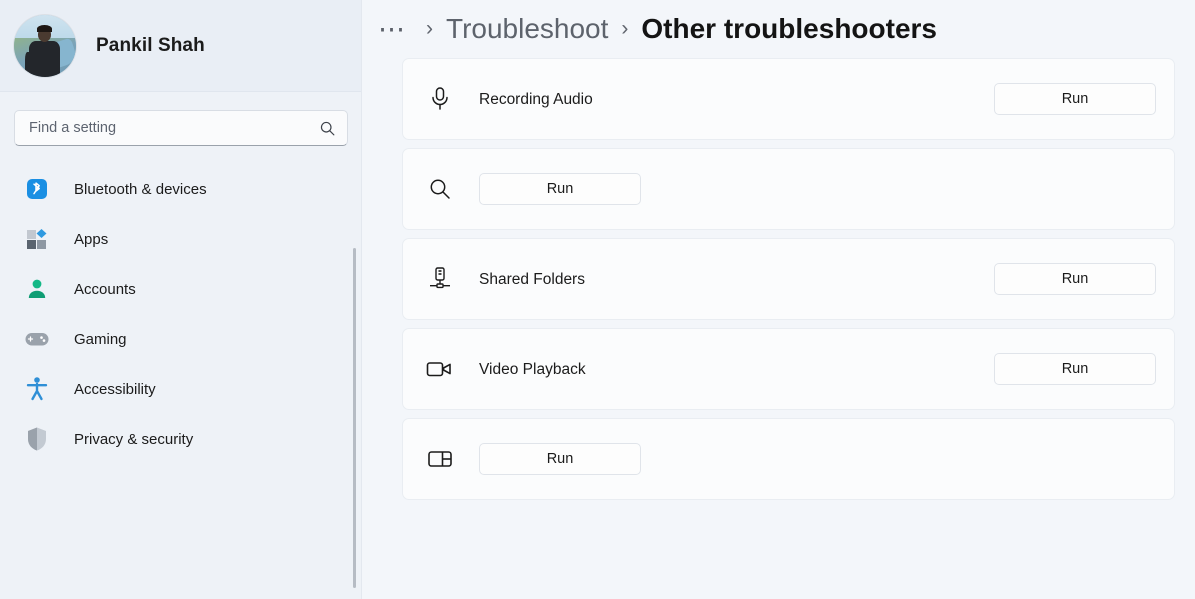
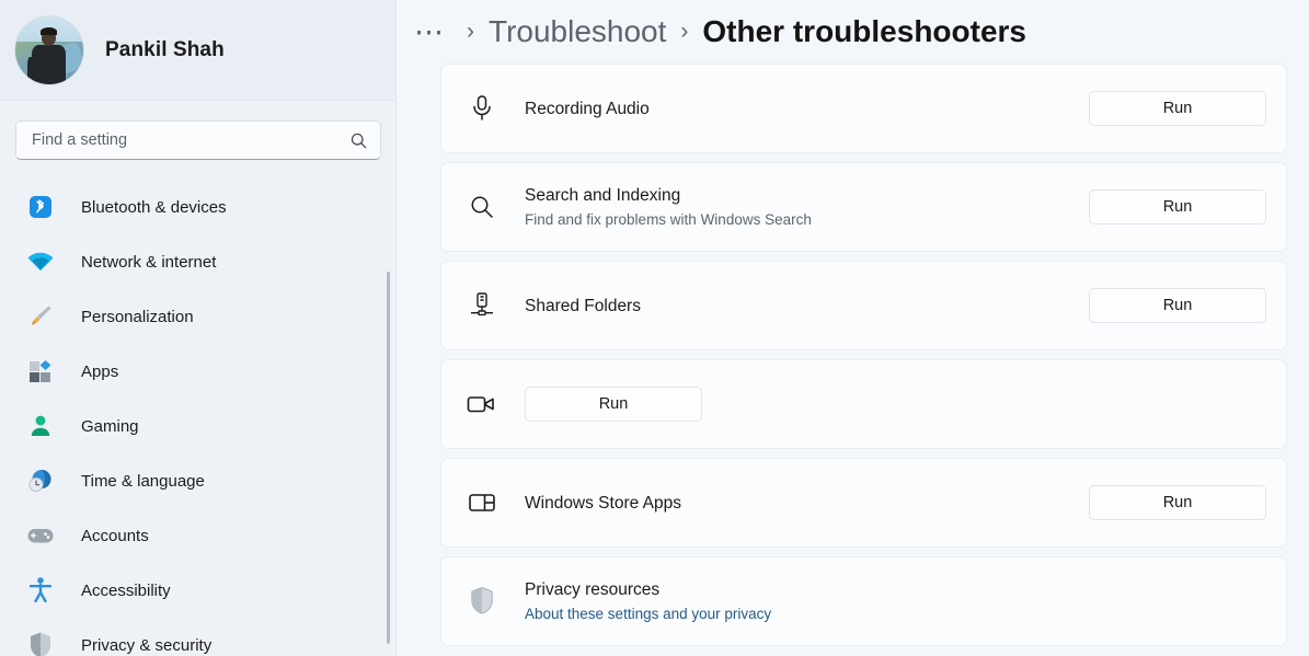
  Pankil Shah
  Find a setting
  Bluetooth & devices
+ Network & internet
+ Personalization
  Apps
- Accounts
+ Gaming
+ Time & language
- Gaming
+ Accounts
  Accessibility
  Privacy & security
  ⋯
  ›
  Troubleshoot
  ›
  Other troubleshooters
  Recording Audio
  Run
+ Search and Indexing
+ Find and fix problems with Windows Search
  Run
  Shared Folders
  Run
- Video Playback
  Run
+ Windows Store Apps
  Run
+ Privacy resources
+ About these settings and your privacy
